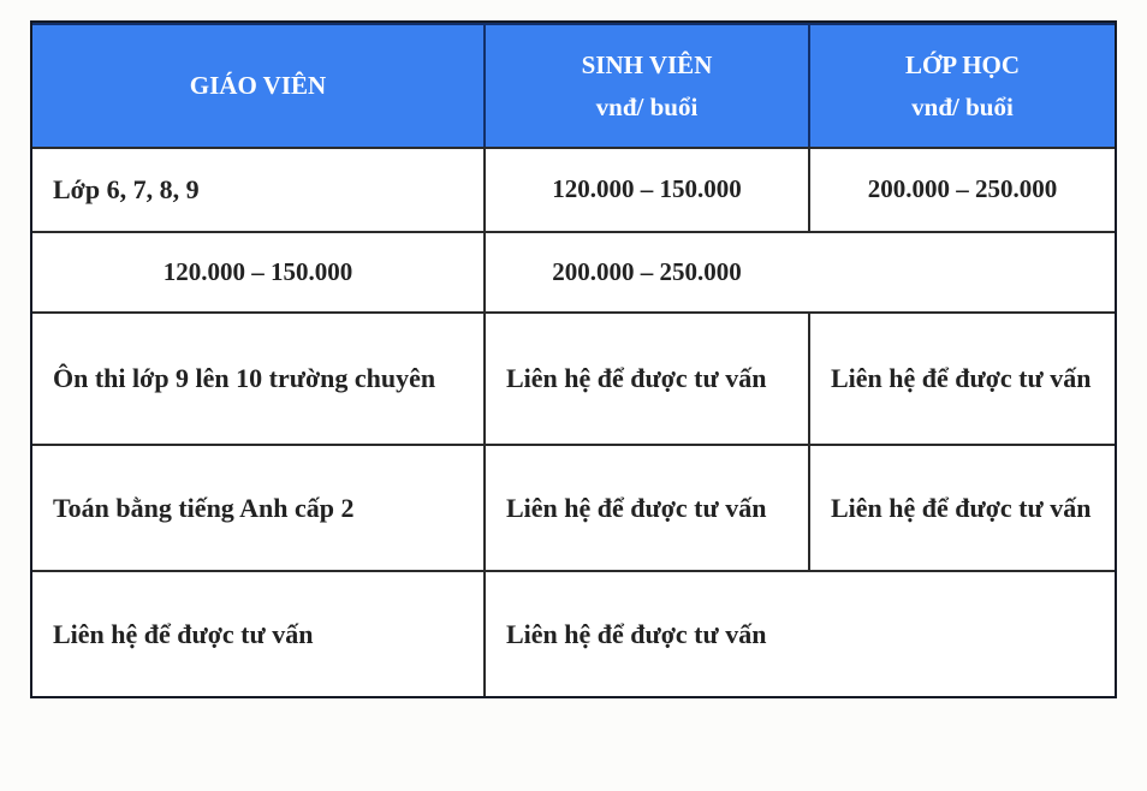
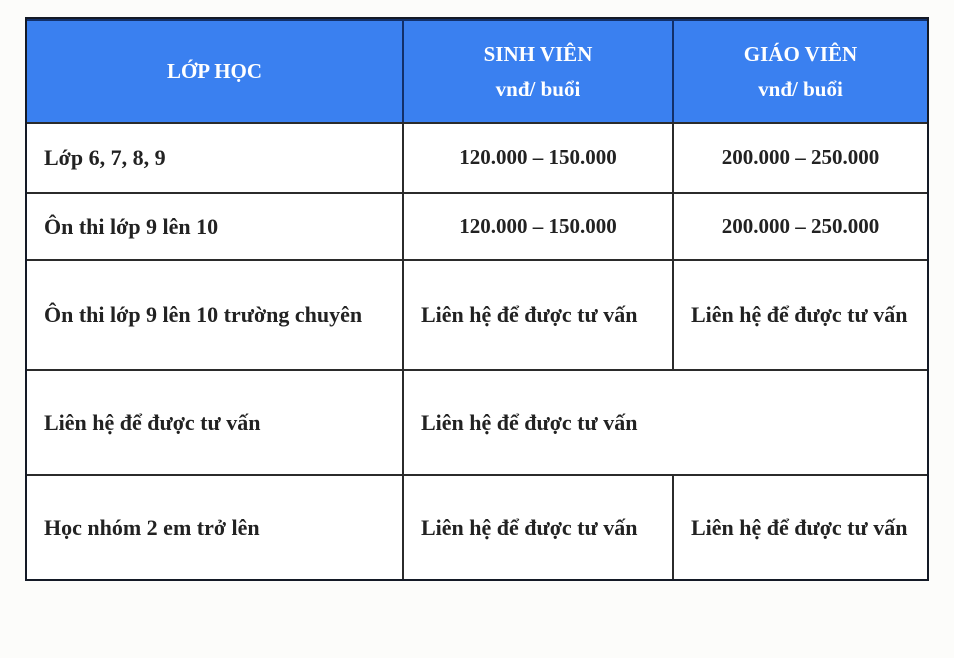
- GIÁO VIÊN
+ LỚP HỌC
  SINH VIÊN
  vnđ/ buổi
- LỚP HỌC
+ GIÁO VIÊN
  vnđ/ buổi
  Lớp 6, 7, 8, 9
  120.000 – 150.000
  200.000 – 250.000
+ Ôn thi lớp 9 lên 10
  120.000 – 150.000
  200.000 – 250.000
  Ôn thi lớp 9 lên 10 trường chuyên
  Liên hệ để được tư vấn
  Liên hệ để được tư vấn
- Toán bằng tiếng Anh cấp 2
  Liên hệ để được tư vấn
  Liên hệ để được tư vấn
+ Học nhóm 2 em trở lên
  Liên hệ để được tư vấn
  Liên hệ để được tư vấn
